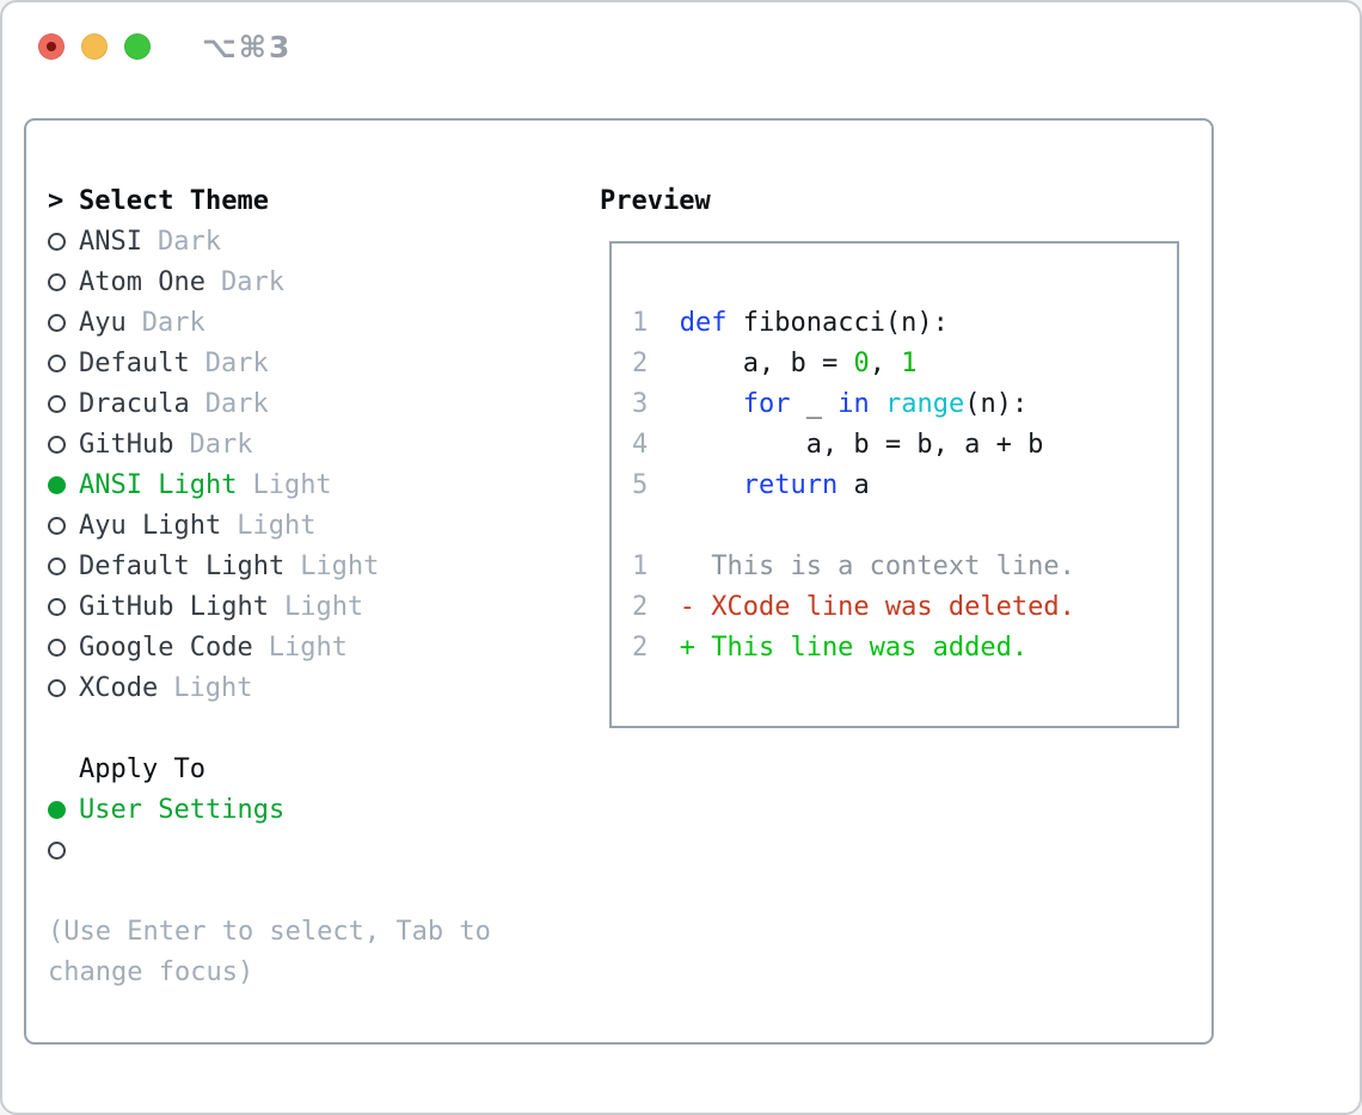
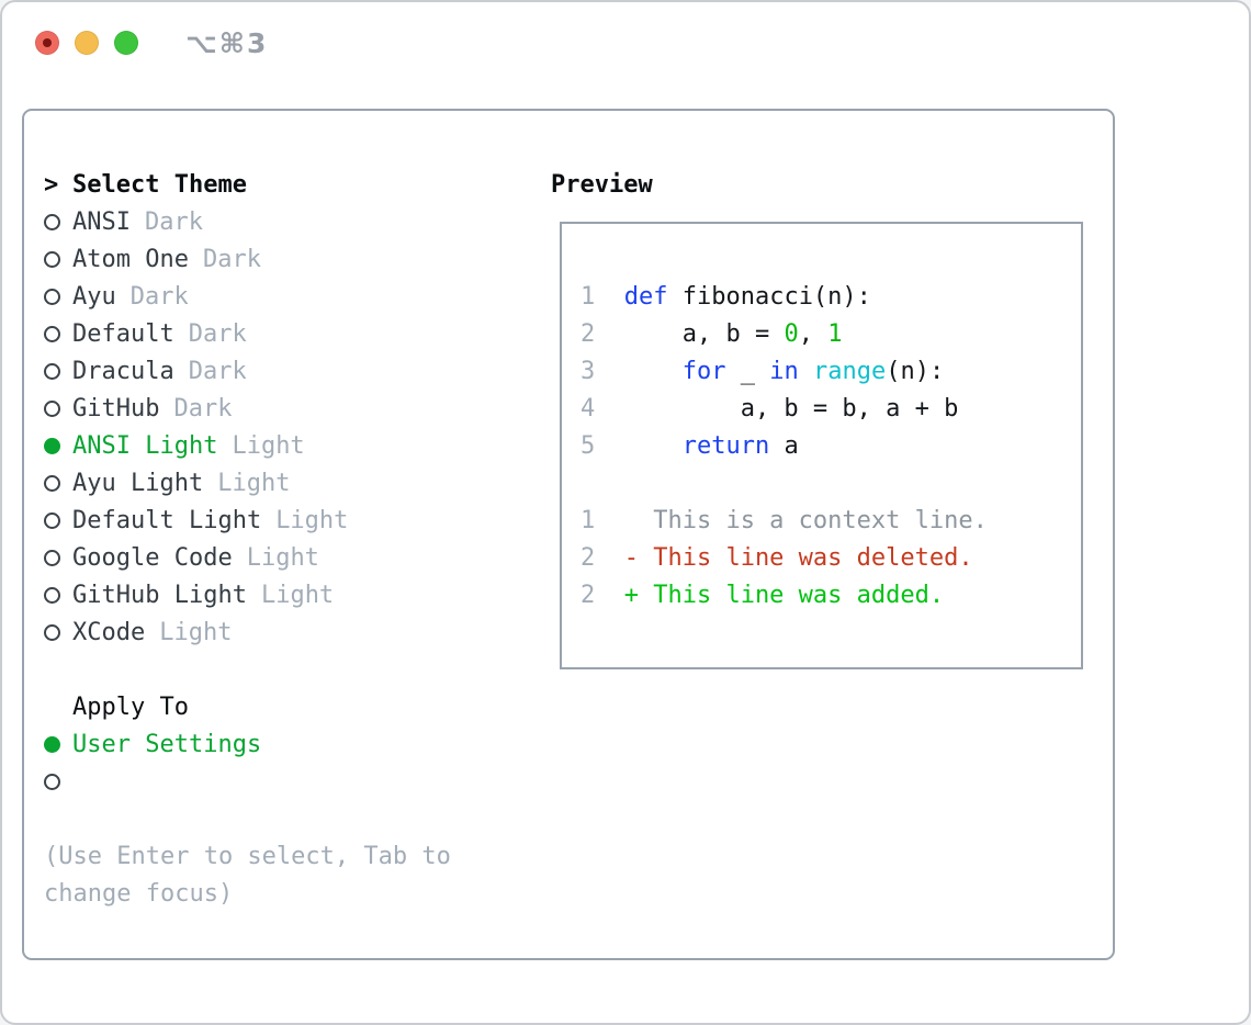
  ⌥⌘3
  >
  Select Theme
  ANSI
  Dark
  Atom One
  Dark
  Ayu
  Dark
  Default
  Dark
  Dracula
  Dark
  GitHub
  Dark
  ANSI Light
  Light
  Ayu Light
  Light
  Default Light
  Light
- GitHub Light
+ Google Code
  Light
- Google Code
+ GitHub Light
  Light
  XCode
  Light
  Apply To
  User Settings
  (Use Enter to select, Tab to
  change focus)
  Preview
  1
  def
  fibonacci(n):
  2
  a, b =
  0
  ,
  1
  3
  for
  _
  in
  range
  (n):
  4
  a, b = b, a + b
  5
  return
  a
  1
  This is a context line.
  2
- - XCode line was deleted.
+ - This line was deleted.
  2
  + This line was added.
